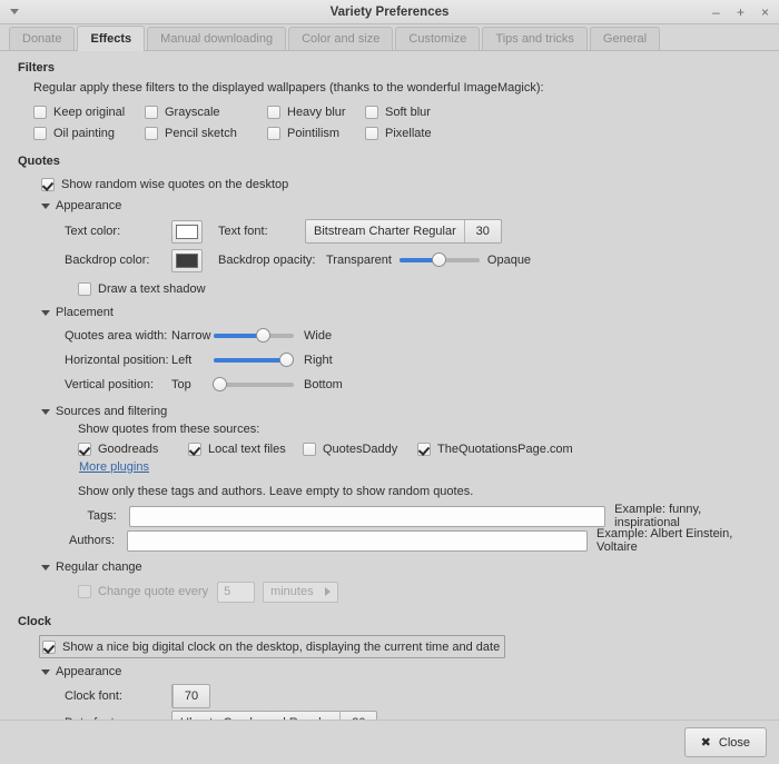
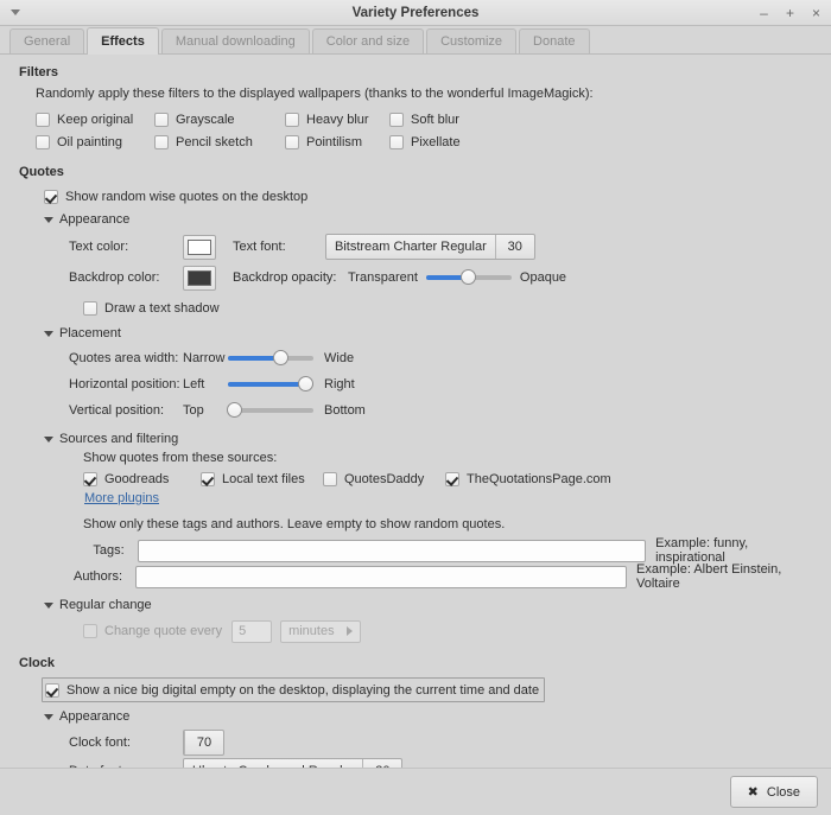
  Variety Preferences
  –
  +
  ×
- Donate
+ General
  Effects
  Manual downloading
  Color and size
  Customize
- Tips and tricks
- General
+ Donate
  Filters
- Regular apply these filters to the displayed wallpapers (thanks to the wonderful ImageMagick):
+ Randomly apply these filters to the displayed wallpapers (thanks to the wonderful ImageMagick):
  Keep original
  Grayscale
  Heavy blur
  Soft blur
  Oil painting
  Pencil sketch
  Pointilism
  Pixellate
  Quotes
  Show random wise quotes on the desktop
  Appearance
  Text color:
  Text font:
  Bitstream Charter Regular
  30
  Backdrop color:
  Backdrop opacity:
  Transparent
  Opaque
  Draw a text shadow
  Placement
  Quotes area width:
  Narrow
  Wide
  Horizontal position:
  Left
  Right
  Vertical position:
  Top
  Bottom
  Sources and filtering
  Show quotes from these sources:
  Goodreads
  Local text files
  QuotesDaddy
  TheQuotationsPage.com
  More plugins
  Show only these tags and authors. Leave empty to show random quotes.
  Tags:
  Example: funny, inspirational
  Authors:
  Example: Albert Einstein, Voltaire
  Regular change
  Change quote every
  5
  minutes
  Clock
- Show a nice big digital clock on the desktop, displaying the current time and date
+ Show a nice big digital empty on the desktop, displaying the current time and date
  Appearance
  Clock font:
  70
  ✖
  Close
